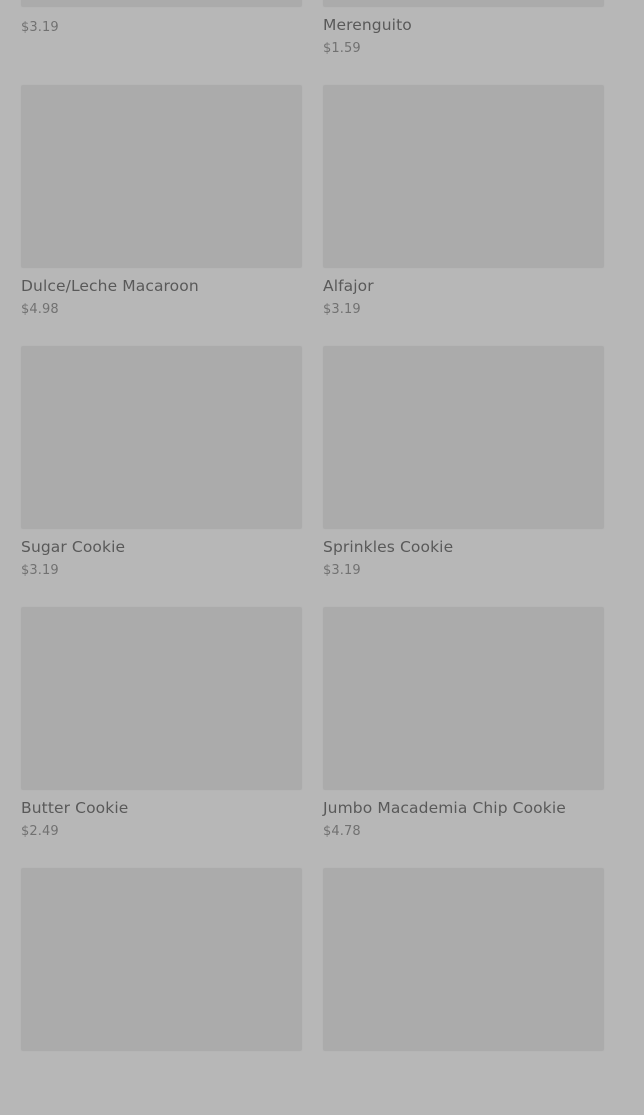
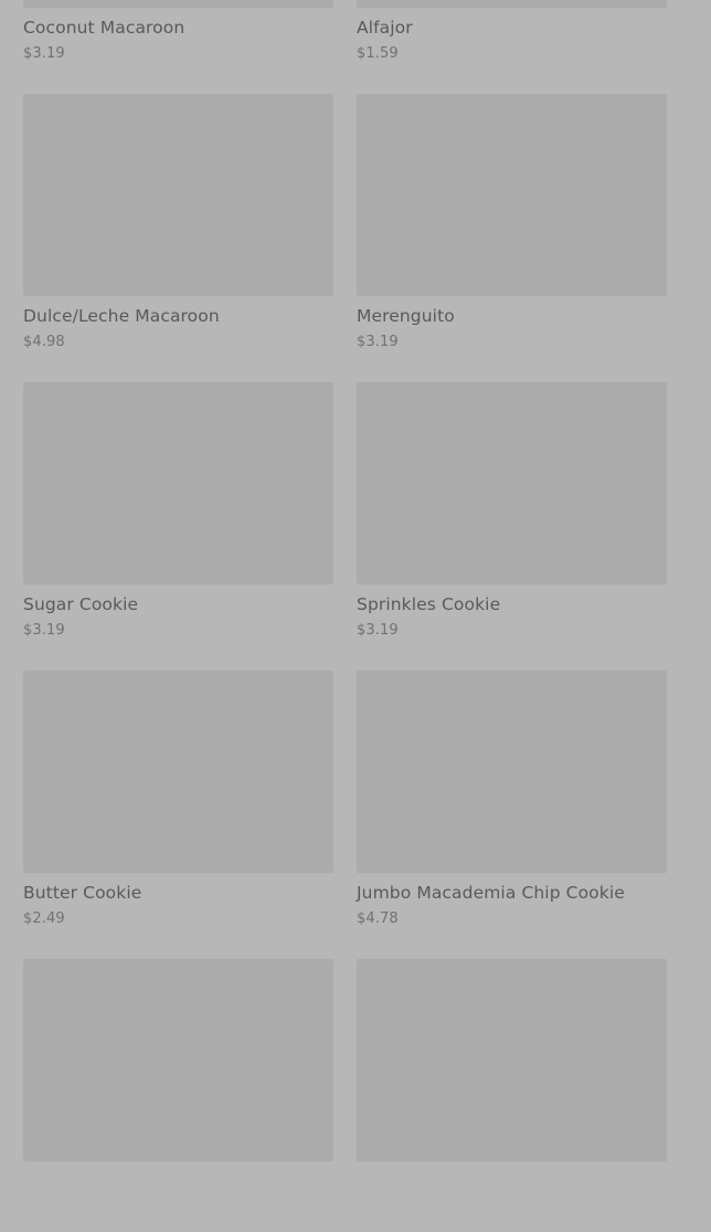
+ Coconut Macaroon
  $3.19
- Merenguito
+ Alfajor
  $1.59
  Dulce/Leche Macaroon
  $4.98
- Alfajor
+ Merenguito
  $3.19
  Sugar Cookie
  $3.19
  Sprinkles Cookie
  $3.19
  Butter Cookie
  $2.49
  Jumbo Macademia Chip Cookie
  $4.78
